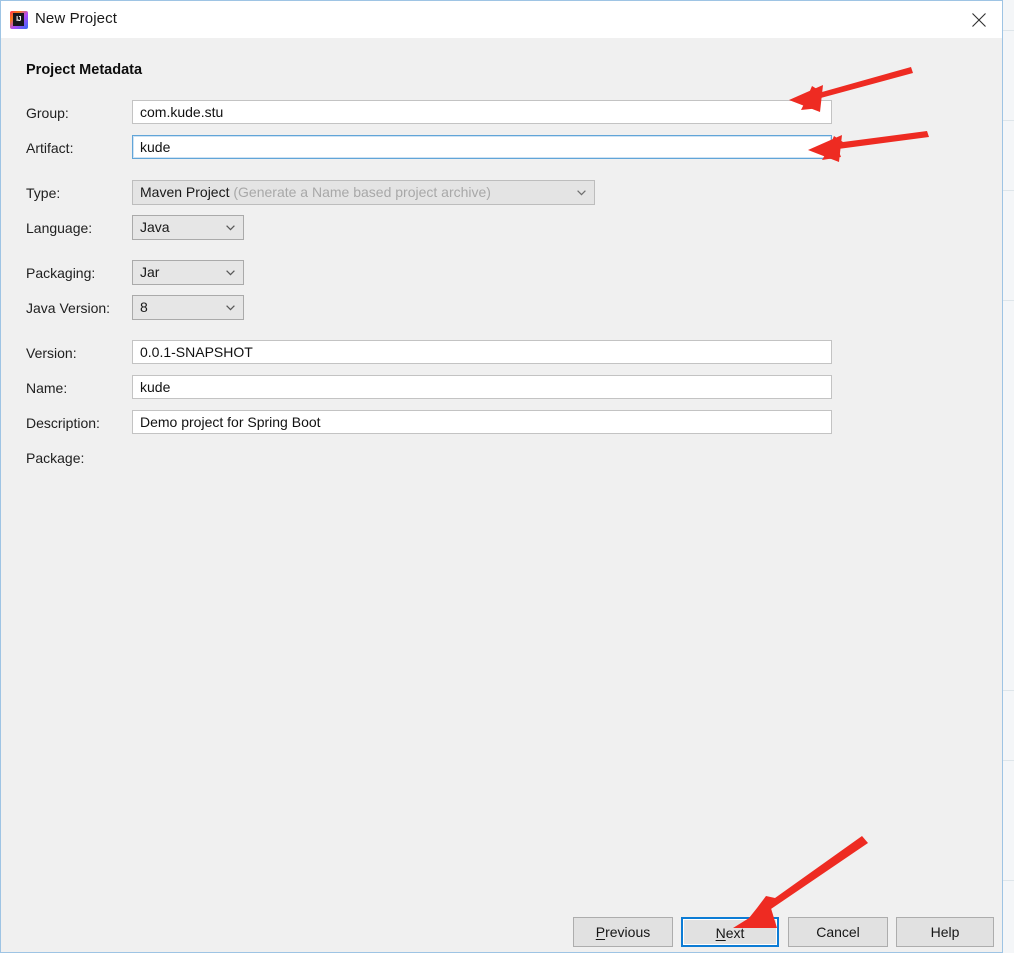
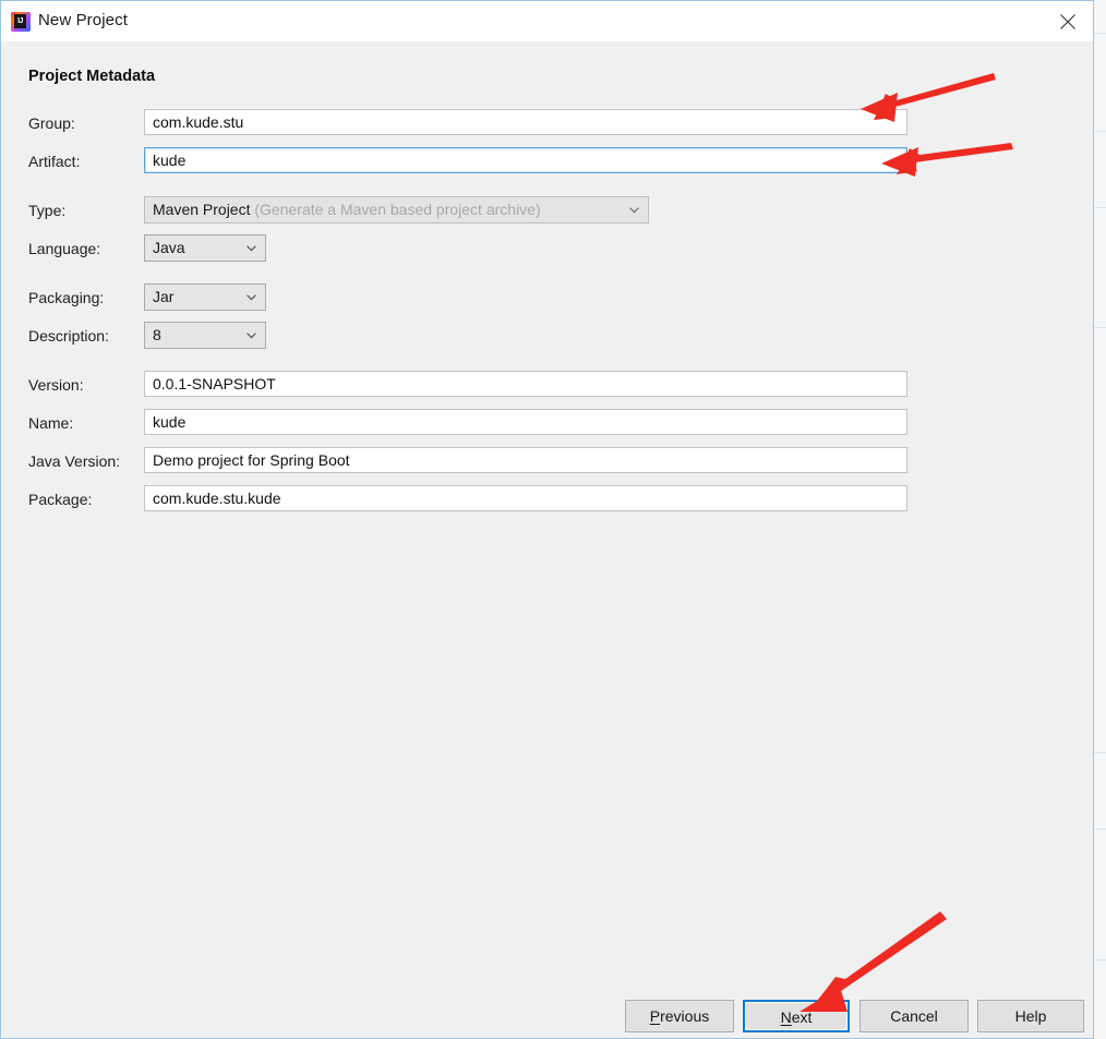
  New Project
  Project Metadata
  Group:
  com.kude.stu
  Artifact:
  kude
  Type:
- Maven Project (Generate a Name based project archive)
+ Maven Project (Generate a Maven based project archive)
  Language:
  Java
  Packaging:
  Jar
- Java Version:
+ Description:
  8
  Version:
  0.0.1-SNAPSHOT
  Name:
  kude
- Description:
+ Java Version:
  Demo project for Spring Boot
  Package:
+ com.kude.stu.kude
  Previous
  Next
  Cancel
  Help
